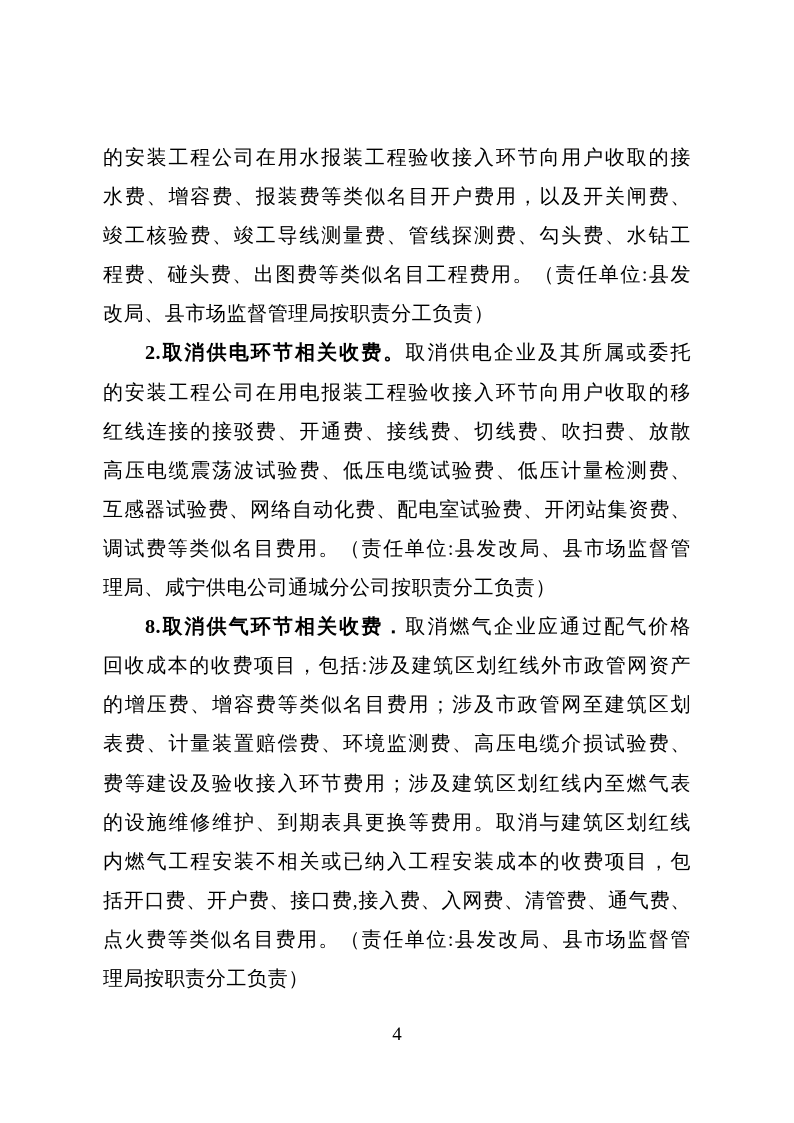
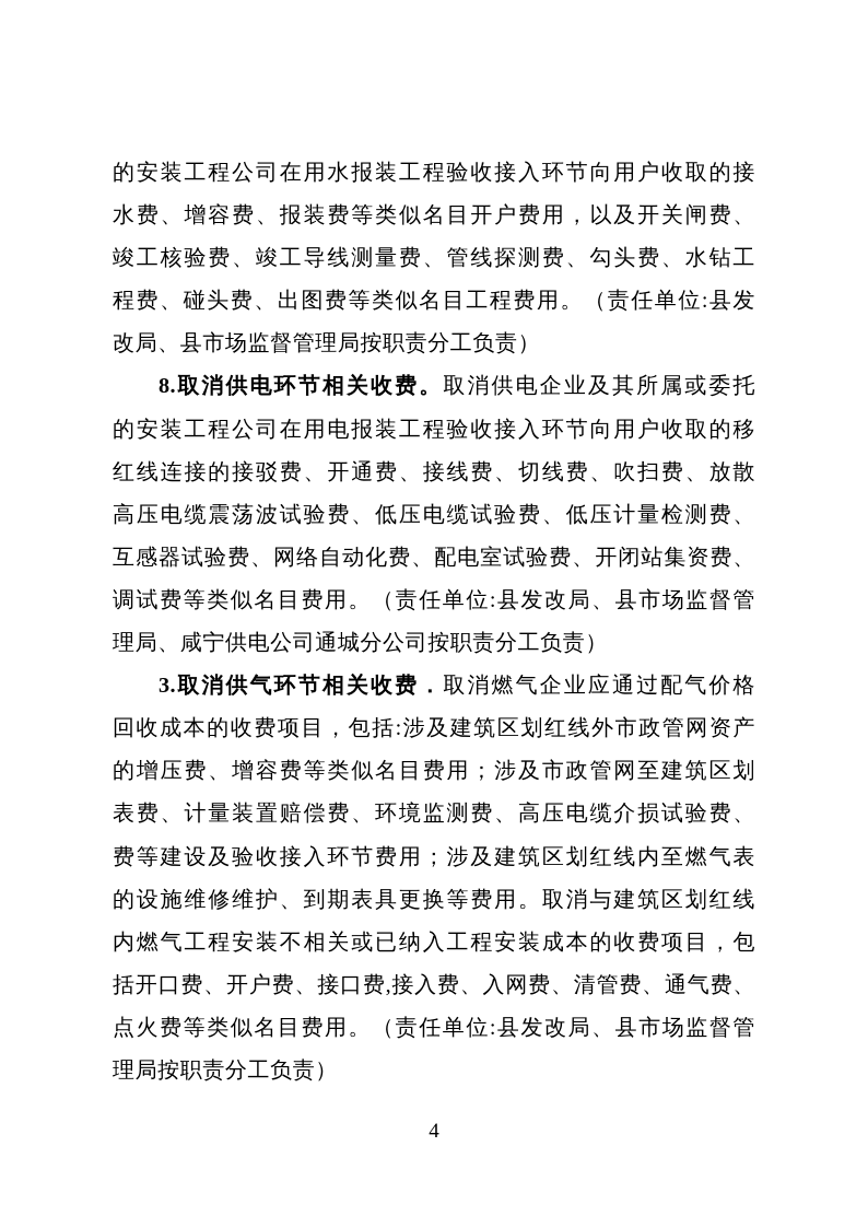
  的安装工程公司在用水报装工程验收接入环节向用户收取的接
  水费、增容费、报装费等类似名目开户费用，以及开关闸费、
  竣工核验费、竣工导线测量费、管线探测费、勾头费、水钻工
  程费、碰头费、出图费等类似名目工程费用。（责任单位:县发
  改局、县市场监督管理局按职责分工负责）
- 2.取消供电环节相关收费。取消供电企业及其所属或委托
+ 8.取消供电环节相关收费。取消供电企业及其所属或委托
  的安装工程公司在用电报装工程验收接入环节向用户收取的移
  红线连接的接驳费、开通费、接线费、切线费、吹扫费、放散
  高压电缆震荡波试验费、低压电缆试验费、低压计量检测费、
  互感器试验费、网络自动化费、配电室试验费、开闭站集资费、
  调试费等类似名目费用。（责任单位:县发改局、县市场监督管
  理局、咸宁供电公司通城分公司按职责分工负责）
- 8.取消供气环节相关收费．取消燃气企业应通过配气价格
+ 3.取消供气环节相关收费．取消燃气企业应通过配气价格
  回收成本的收费项目，包括:涉及建筑区划红线外市政管网资产
  的增压费、增容费等类似名目费用；涉及市政管网至建筑区划
  表费、计量装置赔偿费、环境监测费、高压电缆介损试验费、
  费等建设及验收接入环节费用；涉及建筑区划红线内至燃气表
  的设施维修维护、到期表具更换等费用。取消与建筑区划红线
  内燃气工程安装不相关或已纳入工程安装成本的收费项目，包
  括开口费、开户费、接口费,接入费、入网费、清管费、通气费、
  点火费等类似名目费用。（责任单位:县发改局、县市场监督管
  理局按职责分工负责）
  4
